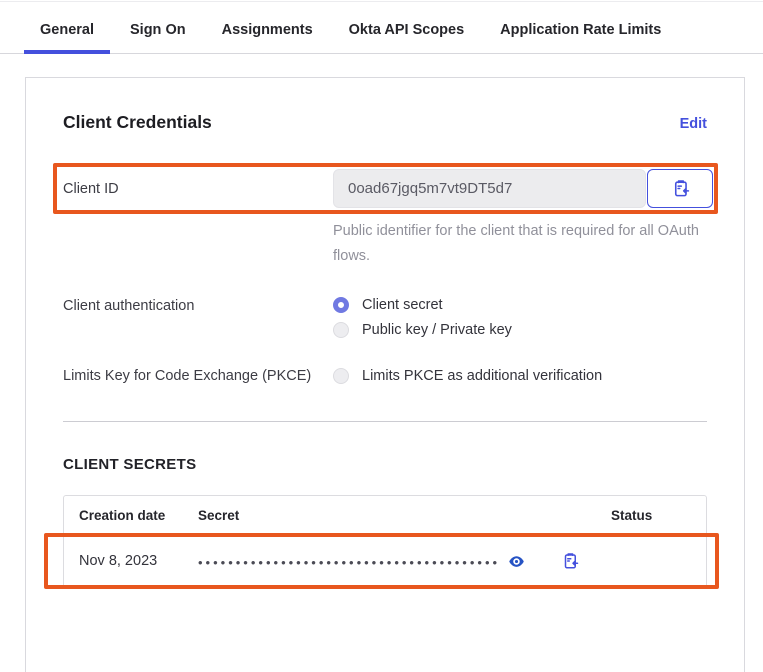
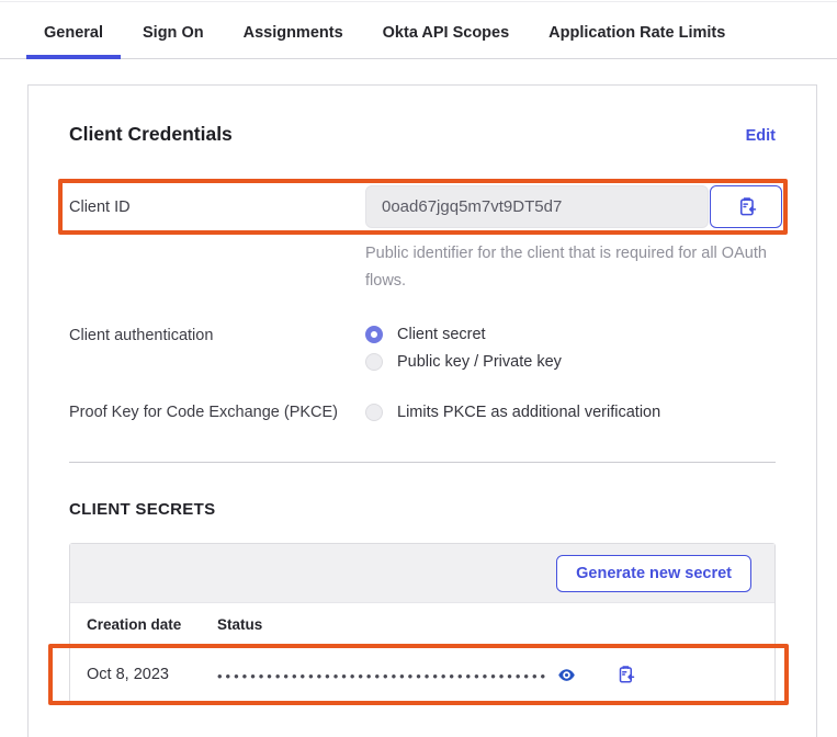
  General
  Sign On
  Assignments
  Okta API Scopes
  Application Rate Limits
  Client Credentials
  Edit
  Client ID
  0oad67jgq5m7vt9DT5d7
  Public identifier for the client that is required for all OAuth flows.
  Client authentication
  Client secret
  Public key / Private key
- Limits Key for Code Exchange (PKCE)
+ Proof Key for Code Exchange (PKCE)
  Limits PKCE as additional verification
  CLIENT SECRETS
+ Generate new secret
  Creation date
- Secret
  Status
- Nov 8, 2023
+ Oct 8, 2023
  ••••••••••••••••••••••••••••••••••••••••
